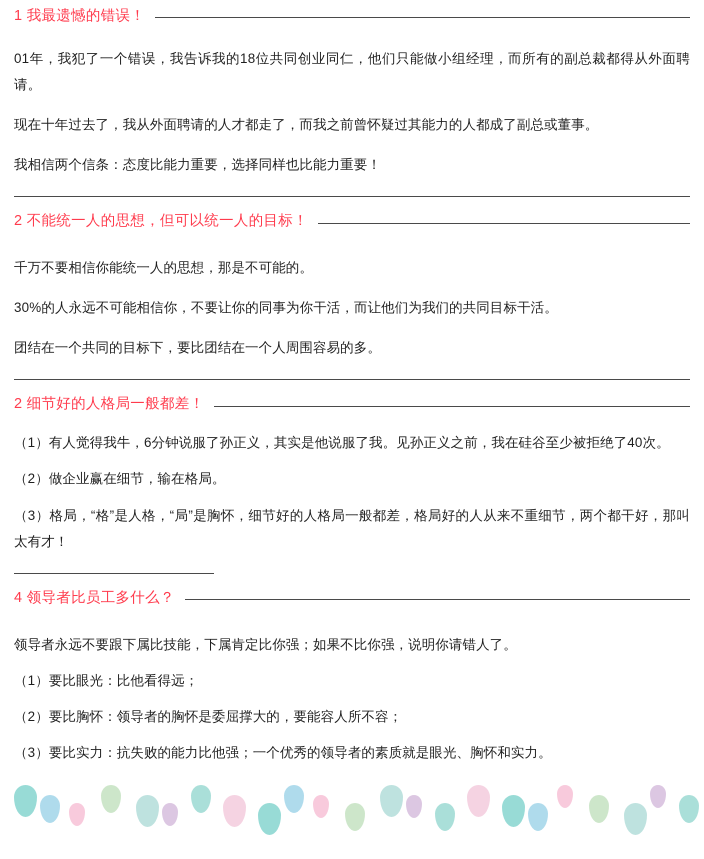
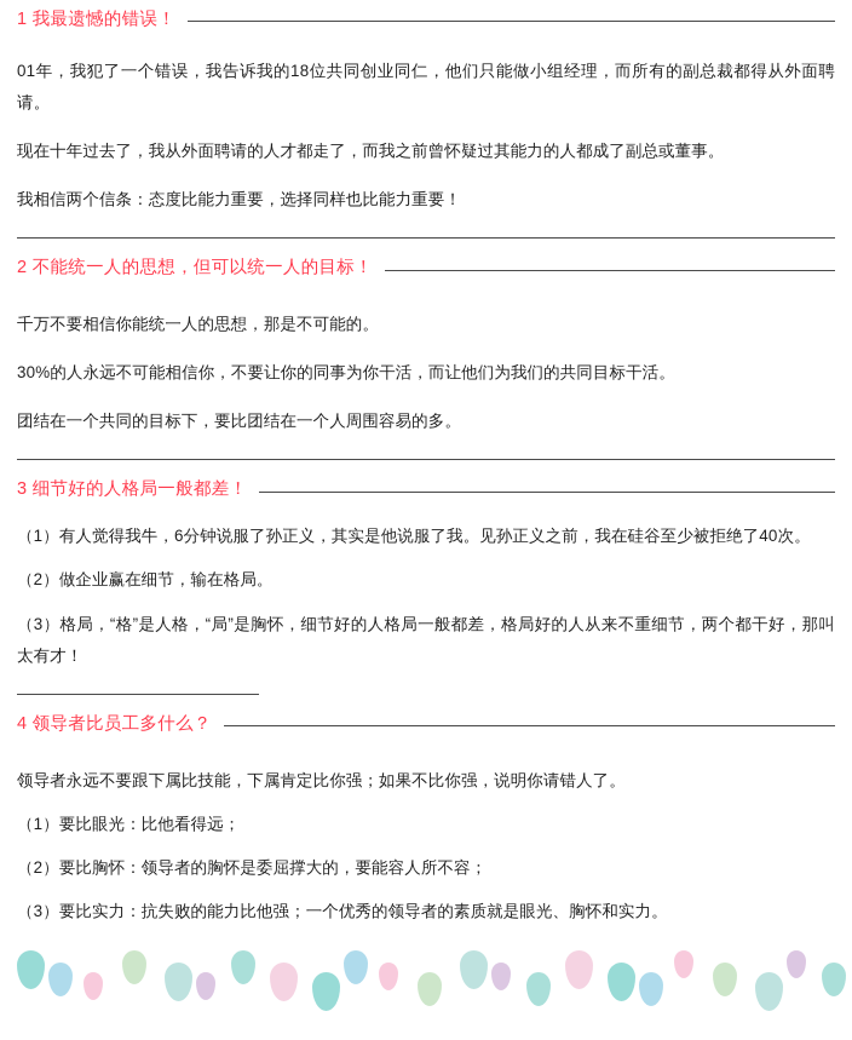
  1 我最遗憾的错误！
  01年，我犯了一个错误，我告诉我的18位共同创业同仁，他们只能做小组经理，而所有的副总裁都得从外面聘请。
  现在十年过去了，我从外面聘请的人才都走了，而我之前曾怀疑过其能力的人都成了副总或董事。
  我相信两个信条：态度比能力重要，选择同样也比能力重要！
  2 不能统一人的思想，但可以统一人的目标！
  千万不要相信你能统一人的思想，那是不可能的。
  30%的人永远不可能相信你，不要让你的同事为你干活，而让他们为我们的共同目标干活。
  团结在一个共同的目标下，要比团结在一个人周围容易的多。
- 2 细节好的人格局一般都差！
+ 3 细节好的人格局一般都差！
  （1）有人觉得我牛，6分钟说服了孙正义，其实是他说服了我。见孙正义之前，我在硅谷至少被拒绝了40次。
  （2）做企业赢在细节，输在格局。
  （3）格局，“格”是人格，“局”是胸怀，细节好的人格局一般都差，格局好的人从来不重细节，两个都干好，那叫太有才！
  4 领导者比员工多什么？
  领导者永远不要跟下属比技能，下属肯定比你强；如果不比你强，说明你请错人了。
  （1）要比眼光：比他看得远；
  （2）要比胸怀：领导者的胸怀是委屈撑大的，要能容人所不容；
  （3）要比实力：抗失败的能力比他强；一个优秀的领导者的素质就是眼光、胸怀和实力。
